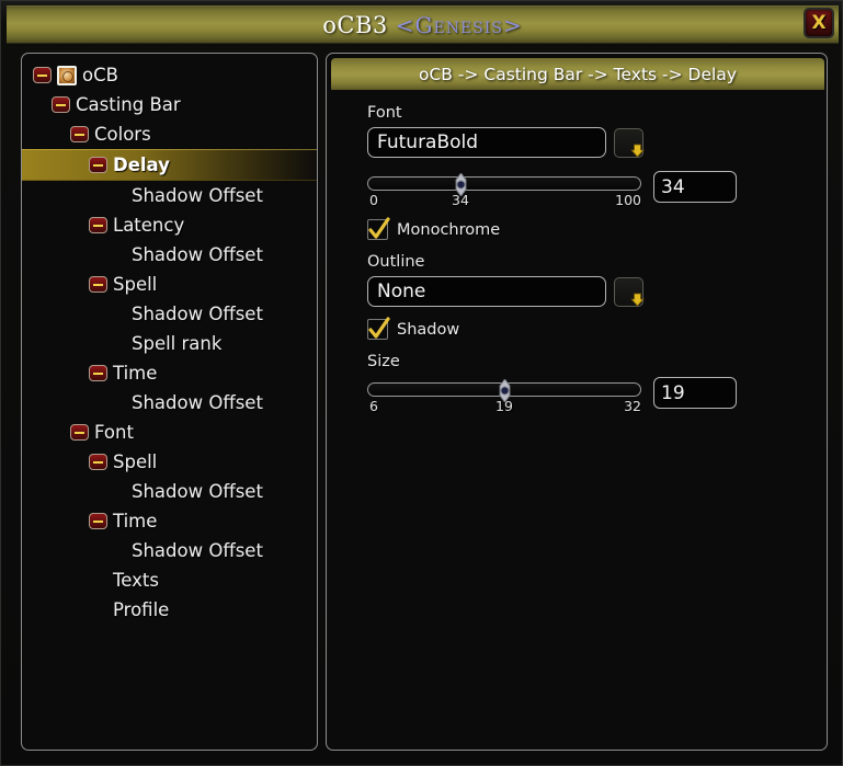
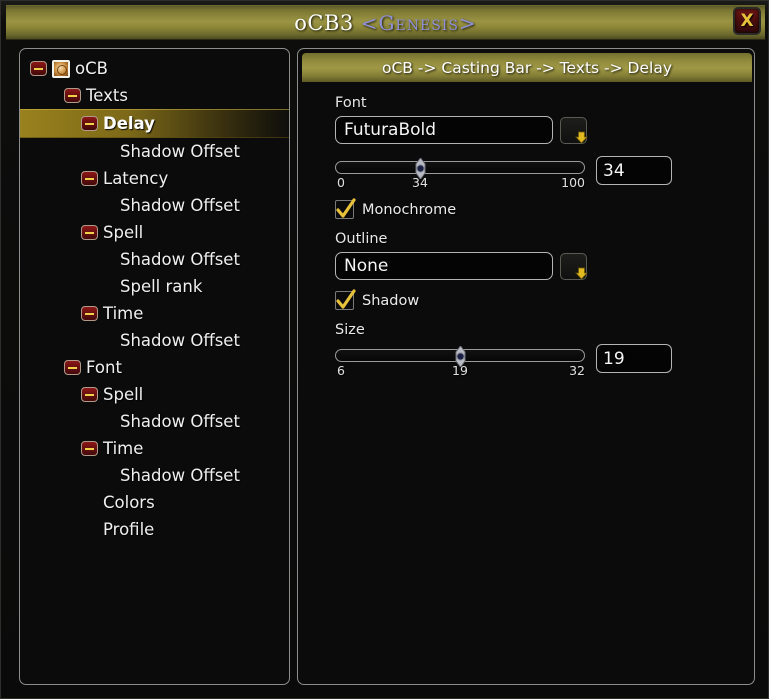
  oCB3 <Genesis>
  X
  oCB
- Casting Bar
- Colors
+ Texts
  Delay
  Shadow Offset
  Latency
  Shadow Offset
  Spell
  Shadow Offset
  Spell rank
  Time
  Shadow Offset
  Font
  Spell
  Shadow Offset
  Time
  Shadow Offset
- Texts
+ Colors
  Profile
  oCB -> Casting Bar -> Texts -> Delay
  Font
  FuturaBold
  0
  34
  100
  34
  Monochrome
  Outline
  None
  Shadow
  Size
  6
  19
  32
  19
